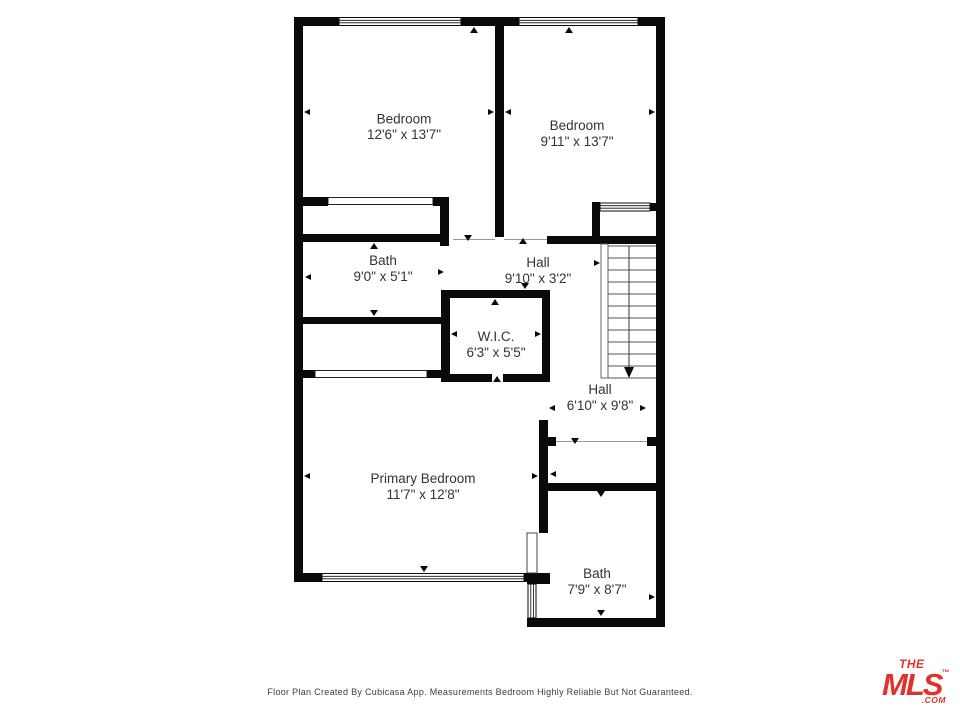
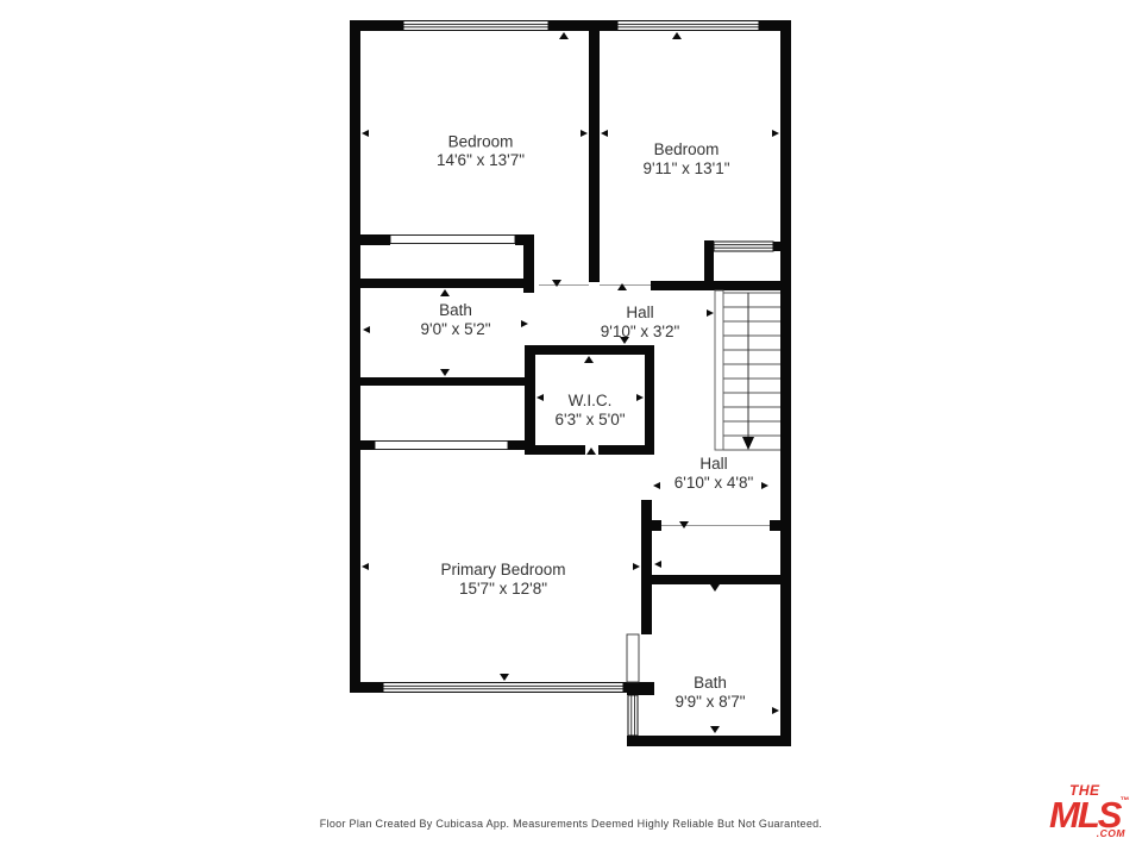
  Bedroom
- 12'6" x 13'7"
+ 14'6" x 13'7"
  Bedroom
- 9'11" x 13'7"
+ 9'11" x 13'1"
  Bath
- 9'0" x 5'1"
+ 9'0" x 5'2"
  Hall
  9'10" x 3'2"
  W.I.C.
- 6'3" x 5'5"
+ 6'3" x 5'0"
  Hall
- 6'10" x 9'8"
+ 6'10" x 4'8"
  Primary Bedroom
- 11'7" x 12'8"
+ 15'7" x 12'8"
  Bath
- 7'9" x 8'7"
+ 9'9" x 8'7"
- Floor Plan Created By Cubicasa App. Measurements Bedroom Highly Reliable But Not Guaranteed.
+ Floor Plan Created By Cubicasa App. Measurements Deemed Highly Reliable But Not Guaranteed.
  THE
  MLS™
  .COM
